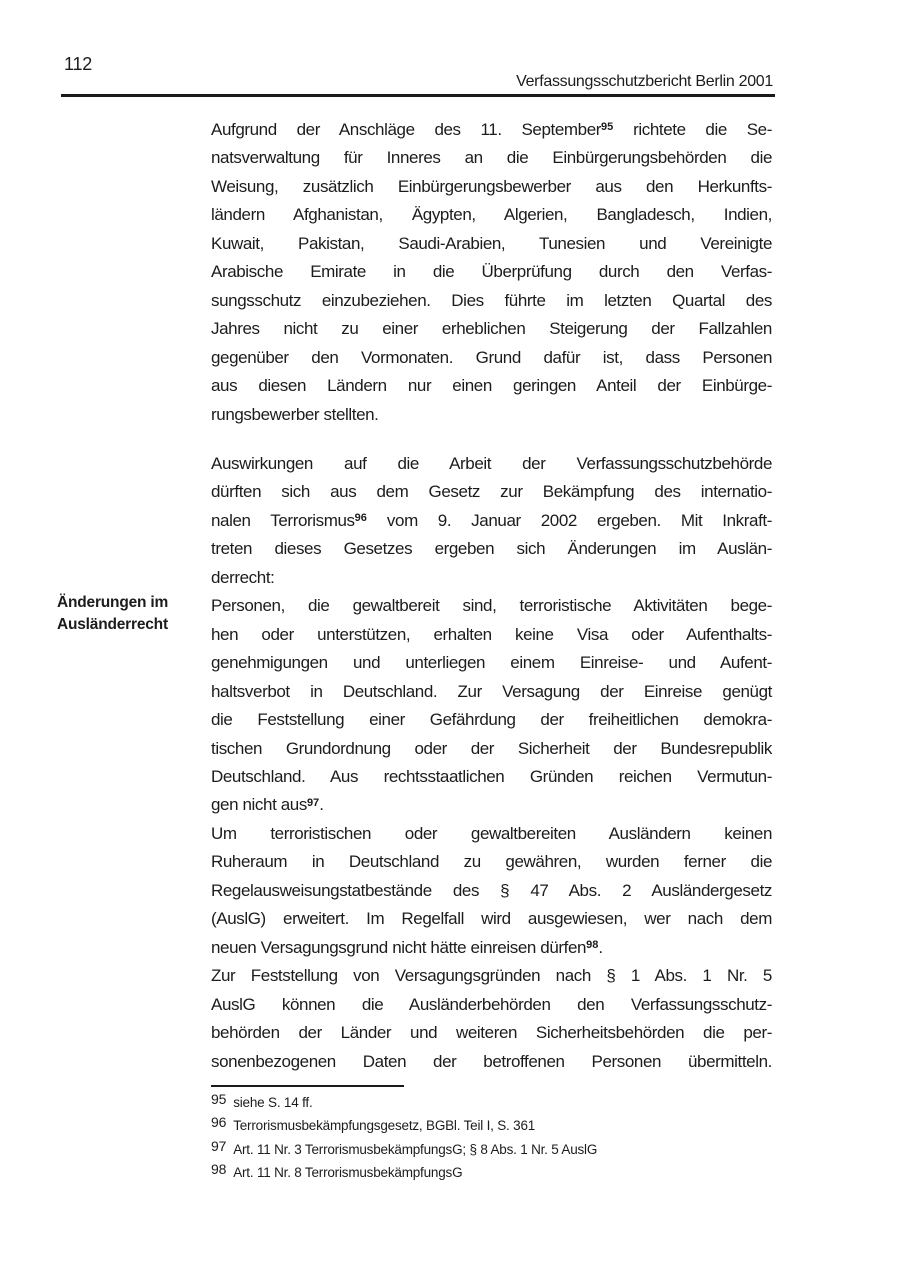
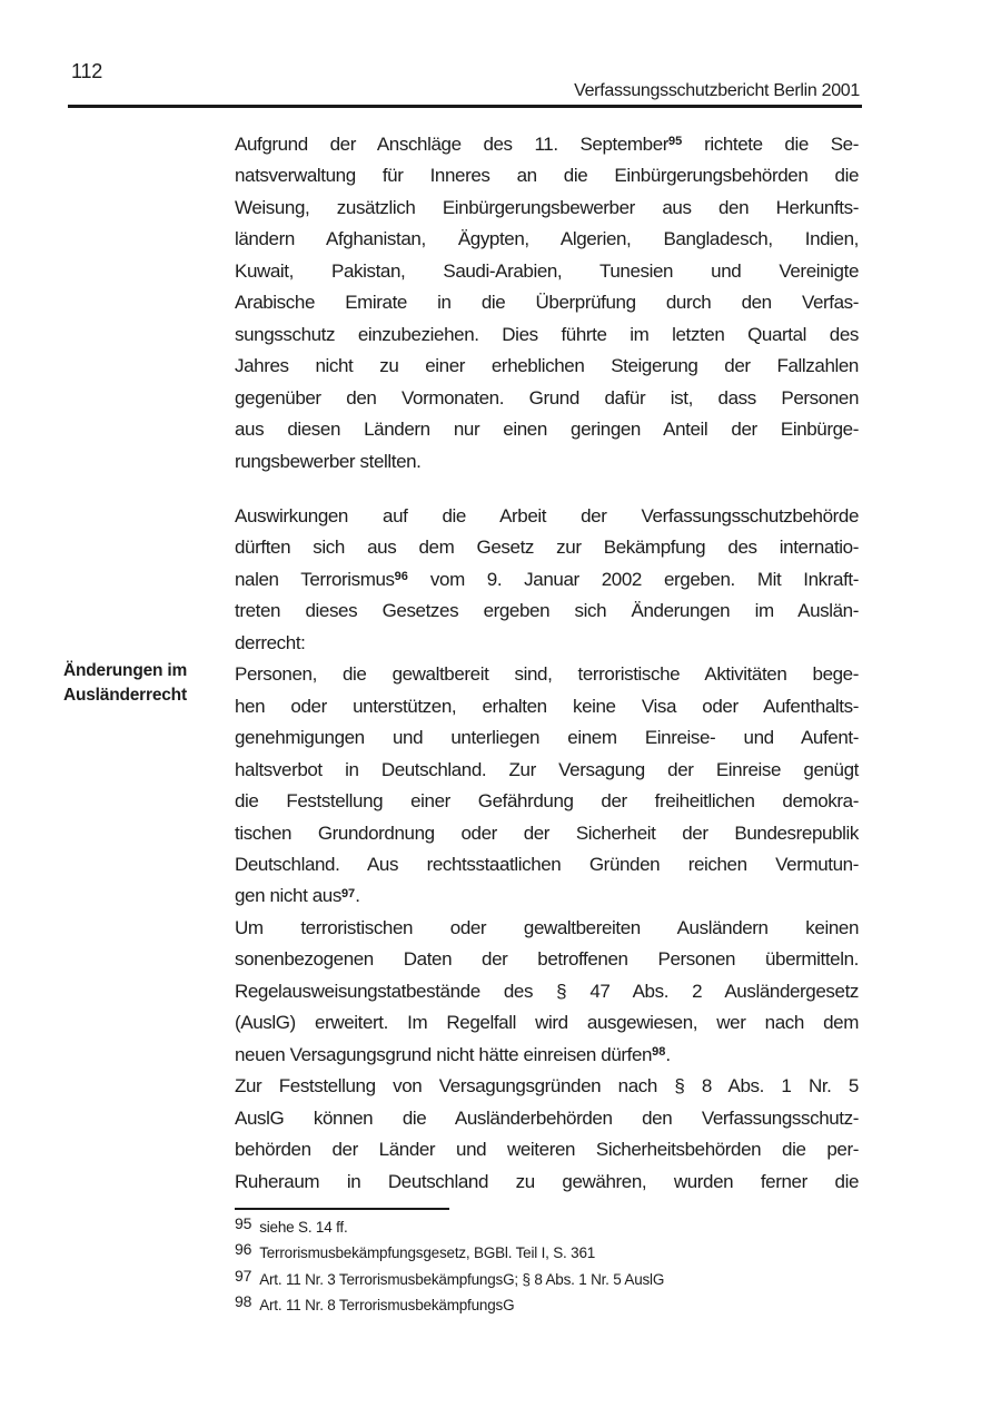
  112
  Verfassungsschutzbericht Berlin 2001
  Änderungen im
  Ausländerrecht
  Aufgrund der Anschläge des 11. September95 richtete die Se-
  natsverwaltung für Inneres an die Einbürgerungsbehörden die
  Weisung, zusätzlich Einbürgerungsbewerber aus den Herkunfts-
  ländern Afghanistan, Ägypten, Algerien, Bangladesch, Indien,
  Kuwait, Pakistan, Saudi-Arabien, Tunesien und Vereinigte
  Arabische Emirate in die Überprüfung durch den Verfas-
  sungsschutz einzubeziehen. Dies führte im letzten Quartal des
  Jahres nicht zu einer erheblichen Steigerung der Fallzahlen
  gegenüber den Vormonaten. Grund dafür ist, dass Personen
  aus diesen Ländern nur einen geringen Anteil der Einbürge-
  rungsbewerber stellten.
  Auswirkungen auf die Arbeit der Verfassungsschutzbehörde
  dürften sich aus dem Gesetz zur Bekämpfung des internatio-
  nalen Terrorismus96 vom 9. Januar 2002 ergeben. Mit Inkraft-
  treten dieses Gesetzes ergeben sich Änderungen im Auslän-
  derrecht:
  Personen, die gewaltbereit sind, terroristische Aktivitäten bege-
  hen oder unterstützen, erhalten keine Visa oder Aufenthalts-
  genehmigungen und unterliegen einem Einreise- und Aufent-
  haltsverbot in Deutschland. Zur Versagung der Einreise genügt
  die Feststellung einer Gefährdung der freiheitlichen demokra-
  tischen Grundordnung oder der Sicherheit der Bundesrepublik
  Deutschland. Aus rechtsstaatlichen Gründen reichen Vermutun-
  gen nicht aus97.
  Um terroristischen oder gewaltbereiten Ausländern keinen
- Ruheraum in Deutschland zu gewähren, wurden ferner die
+ sonenbezogenen Daten der betroffenen Personen übermitteln.
  Regelausweisungstatbestände des § 47 Abs. 2 Ausländergesetz
  (AuslG) erweitert. Im Regelfall wird ausgewiesen, wer nach dem
  neuen Versagungsgrund nicht hätte einreisen dürfen98.
- Zur Feststellung von Versagungsgründen nach § 1 Abs. 1 Nr. 5
+ Zur Feststellung von Versagungsgründen nach § 8 Abs. 1 Nr. 5
  AuslG können die Ausländerbehörden den Verfassungsschutz-
  behörden der Länder und weiteren Sicherheitsbehörden die per-
- sonenbezogenen Daten der betroffenen Personen übermitteln.
+ Ruheraum in Deutschland zu gewähren, wurden ferner die
  95 siehe S. 14 ff.
  96 Terrorismusbekämpfungsgesetz, BGBl. Teil I, S. 361
  97 Art. 11 Nr. 3 TerrorismusbekämpfungsG; § 8 Abs. 1 Nr. 5 AuslG
  98 Art. 11 Nr. 8 TerrorismusbekämpfungsG
